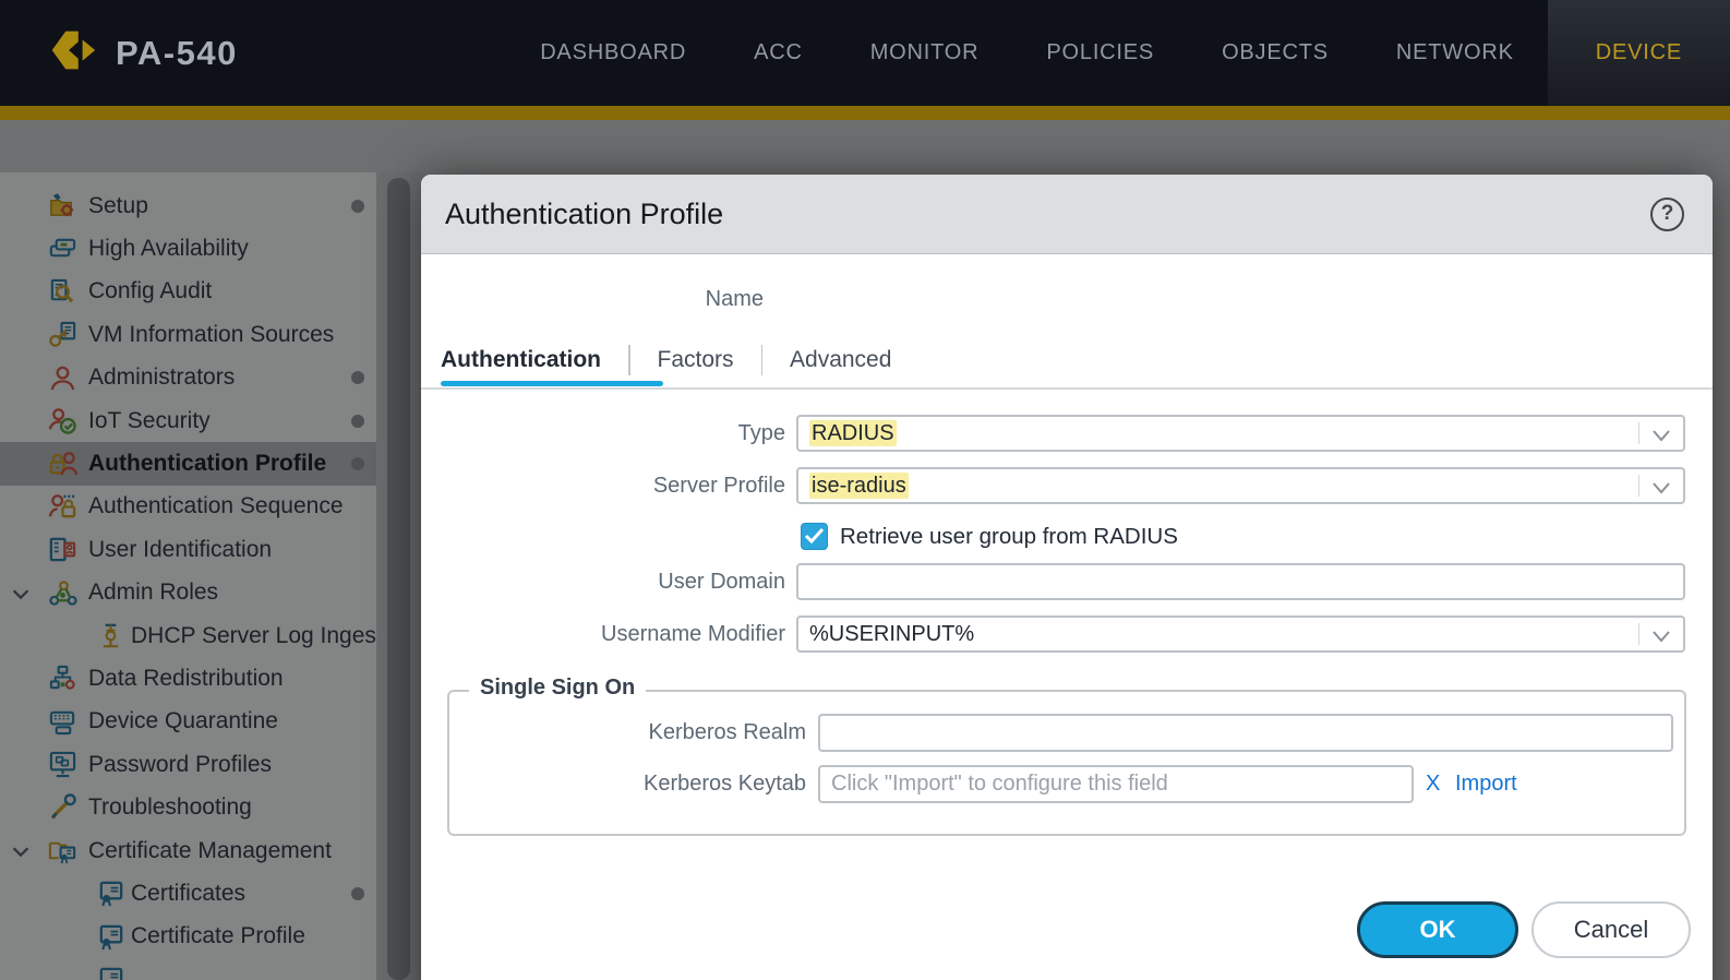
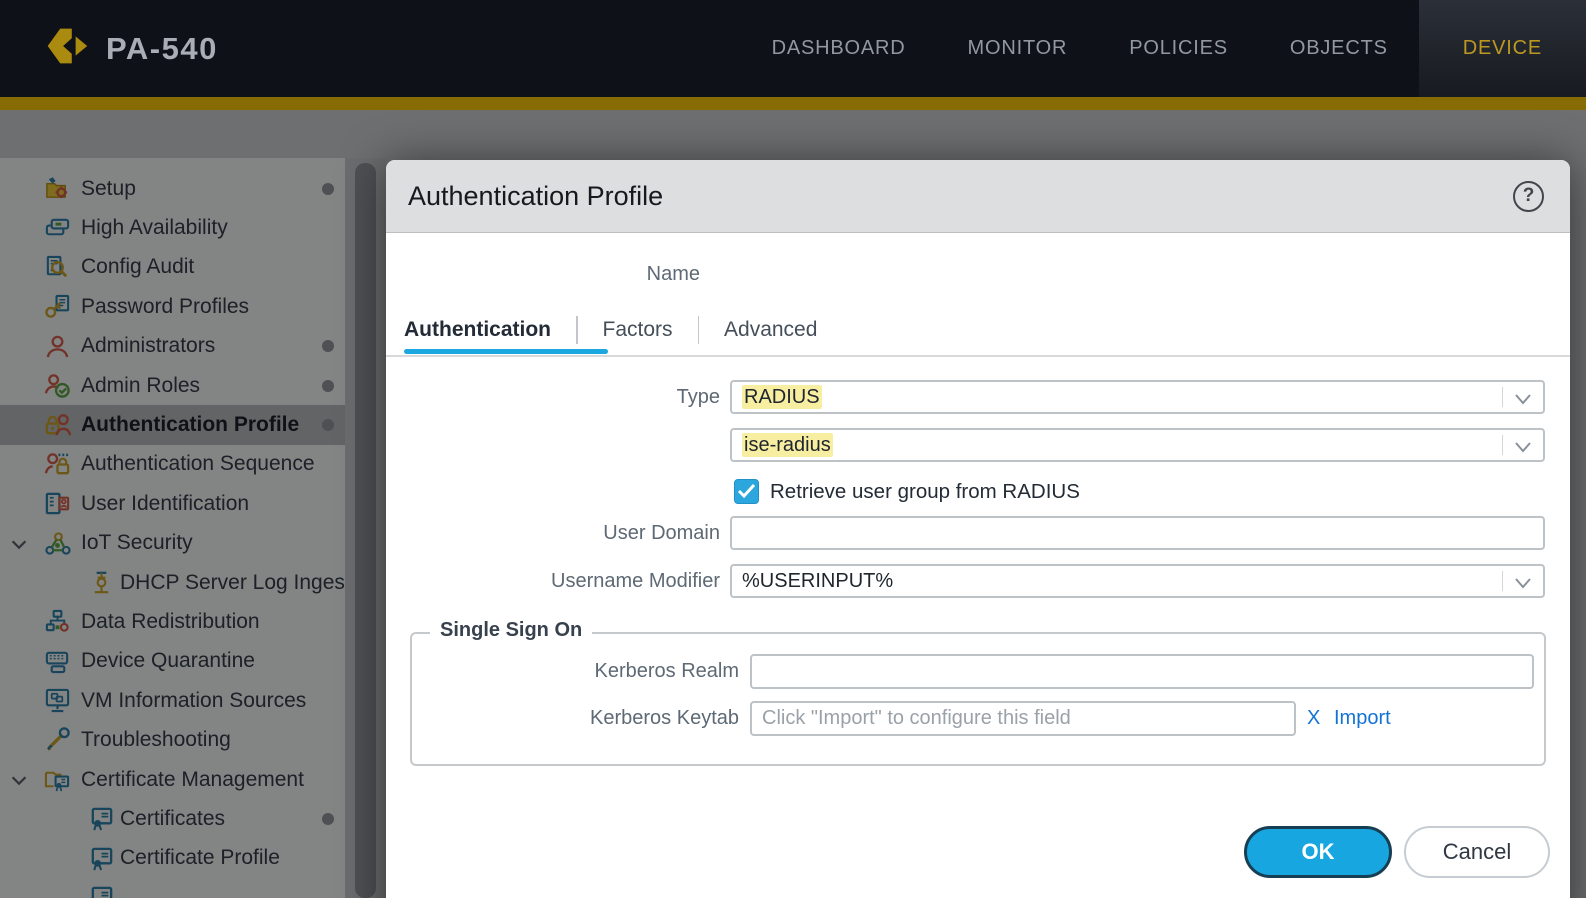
  PA-540
  DASHBOARD
- ACC
  MONITOR
  POLICIES
  OBJECTS
- NETWORK
  DEVICE
  Setup
  High Availability
  Config Audit
- VM Information Sources
+ Password Profiles
  Administrators
- IoT Security
+ Admin Roles
  Authentication Profile
  Authentication Sequence
  User Identification
- Admin Roles
+ IoT Security
  DHCP Server Log Inges
  Data Redistribution
  Device Quarantine
- Password Profiles
+ VM Information Sources
  Troubleshooting
  Certificate Management
  Certificates
  Certificate Profile
  Authentication Profile
  ?
  Name
  Authentication
  Factors
  Advanced
  Type
  RADIUS
- Server Profile
  ise-radius
  Retrieve user group from RADIUS
  User Domain
  Username Modifier
  %USERINPUT%
  Single Sign On
  Kerberos Realm
  Kerberos Keytab
  Click "Import" to configure this field
  X
  Import
  OK
  Cancel
